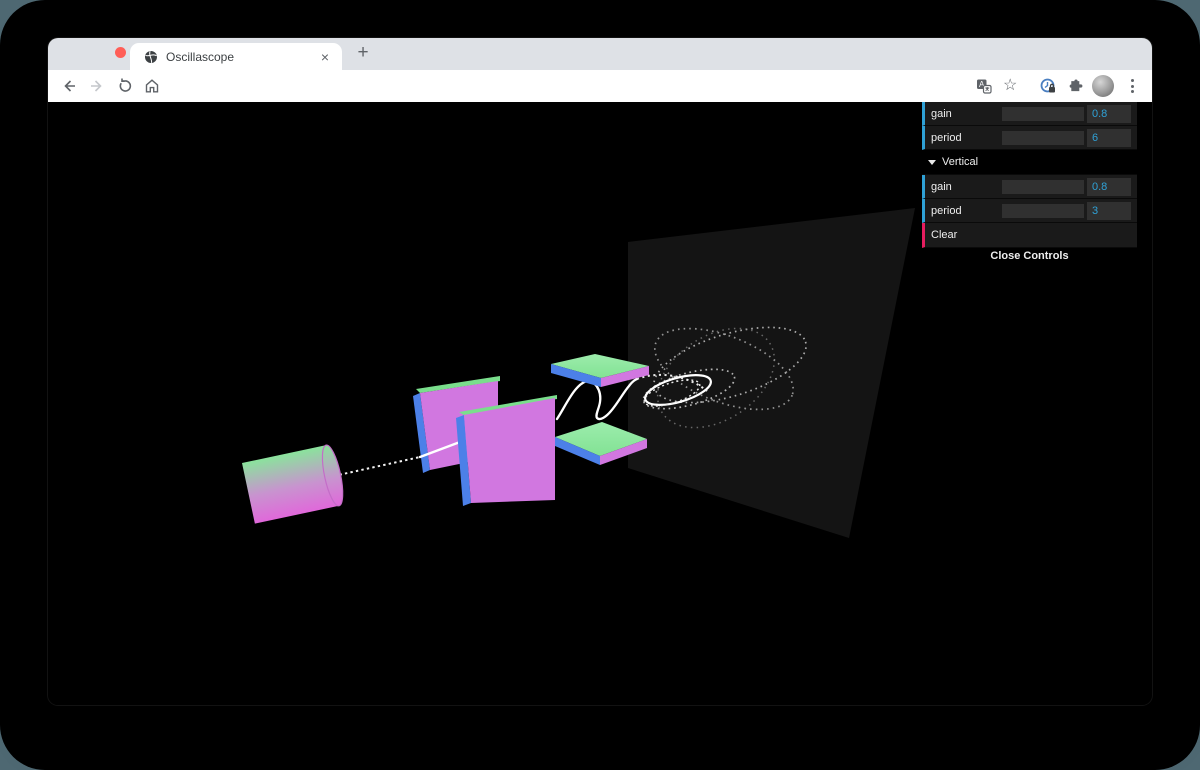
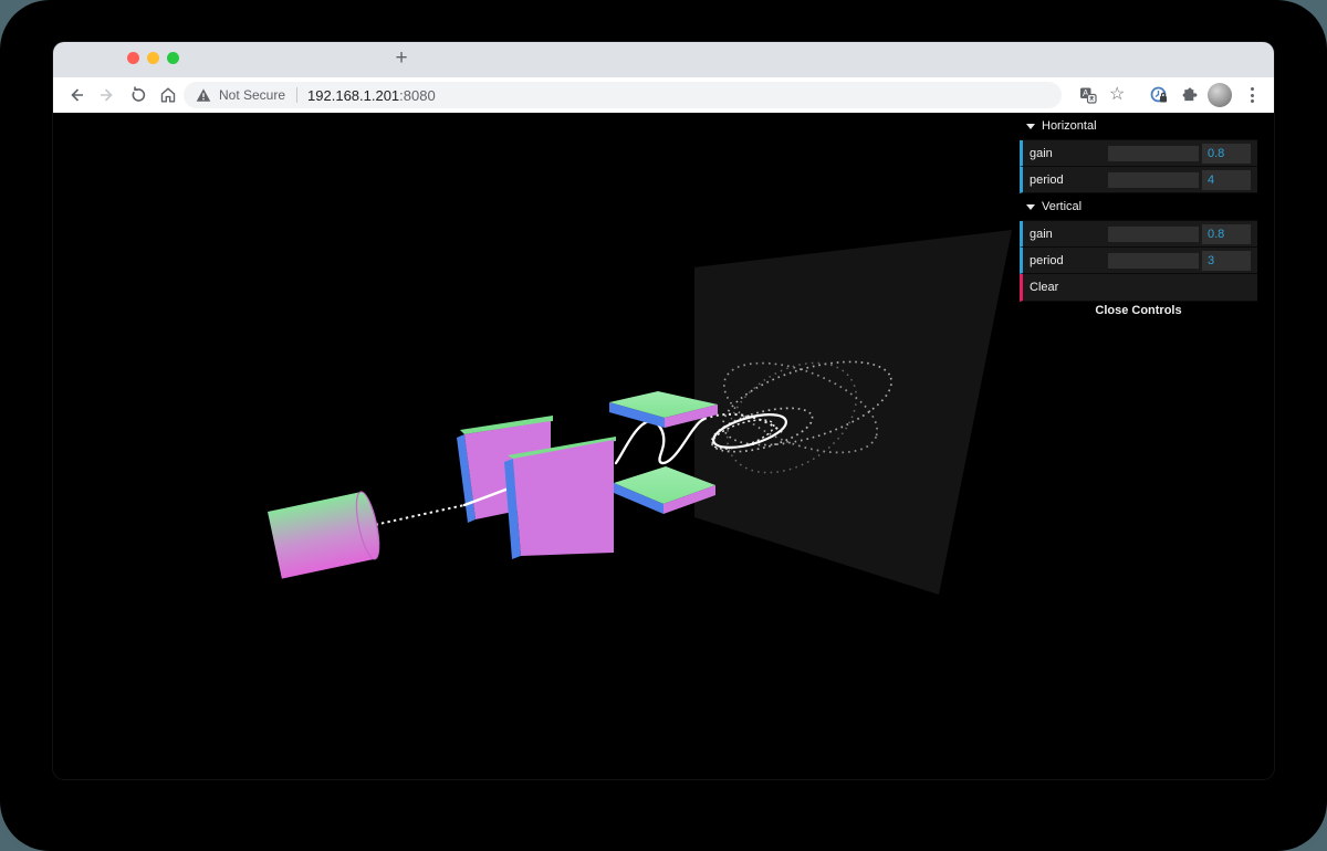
- Oscillascope
- ×
  +
+ Not Secure
+ 192.168.1.201
+ :8080
  A
  ☆
+ Horizontal
  gain
  0.8
  period
- 6
+ 4
  Vertical
  gain
  0.8
  period
  3
  Clear
  Close Controls
